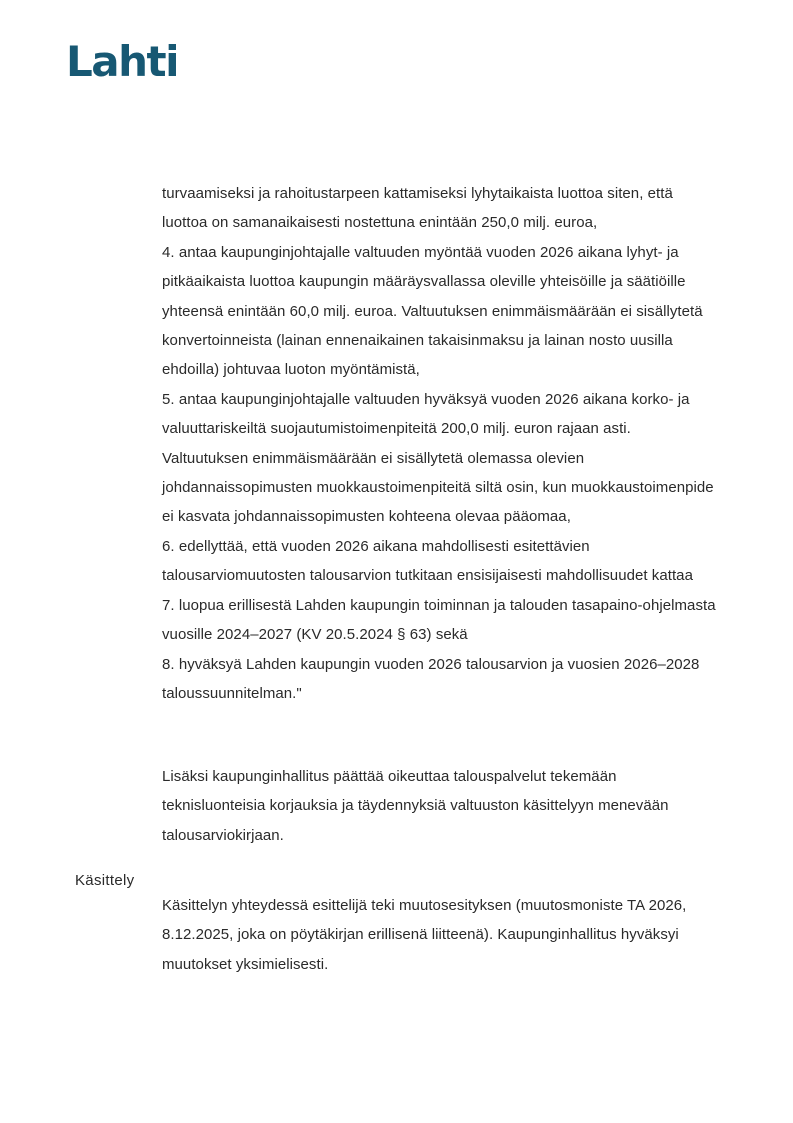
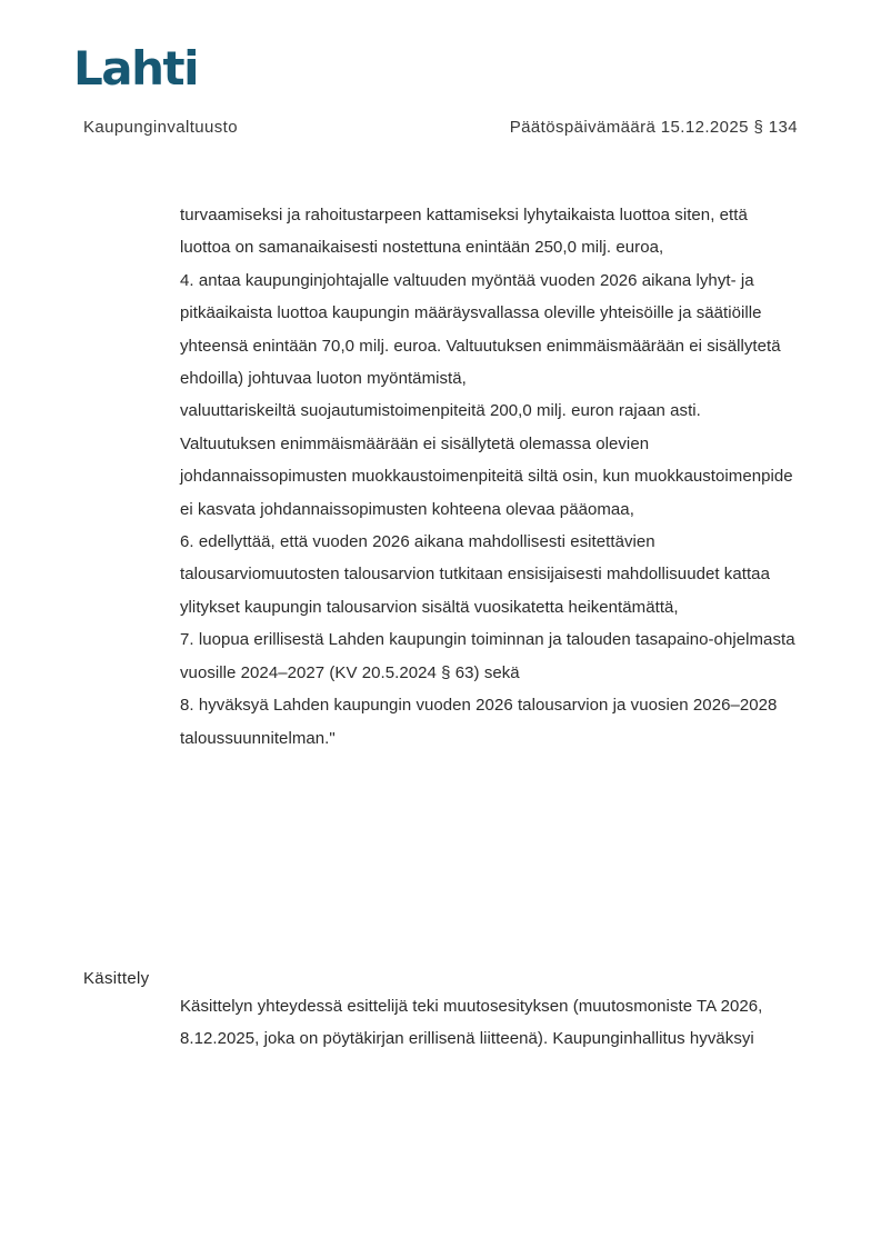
  Lahti
+ Kaupunginvaltuusto
+ Päätöspäivämäärä 15.12.2025 § 134
  turvaamiseksi ja rahoitustarpeen kattamiseksi lyhytaikaista luottoa siten, että
  luottoa on samanaikaisesti nostettuna enintään 250,0 milj. euroa,
  4. antaa kaupunginjohtajalle valtuuden myöntää vuoden 2026 aikana lyhyt- ja
  pitkäaikaista luottoa kaupungin määräysvallassa oleville yhteisöille ja säätiöille
- yhteensä enintään 60,0 milj. euroa. Valtuutuksen enimmäismäärään ei sisällytetä
+ yhteensä enintään 70,0 milj. euroa. Valtuutuksen enimmäismäärään ei sisällytetä
- konvertoinneista (lainan ennenaikainen takaisinmaksu ja lainan nosto uusilla
  ehdoilla) johtuvaa luoton myöntämistä,
- 5. antaa kaupunginjohtajalle valtuuden hyväksyä vuoden 2026 aikana korko- ja
  valuuttariskeiltä suojautumistoimenpiteitä 200,0 milj. euron rajaan asti.
  Valtuutuksen enimmäismäärään ei sisällytetä olemassa olevien
  johdannaissopimusten muokkaustoimenpiteitä siltä osin, kun muokkaustoimenpide
  ei kasvata johdannaissopimusten kohteena olevaa pääomaa,
  6. edellyttää, että vuoden 2026 aikana mahdollisesti esitettävien
  talousarviomuutosten talousarvion tutkitaan ensisijaisesti mahdollisuudet kattaa
+ ylitykset kaupungin talousarvion sisältä vuosikatetta heikentämättä,
  7. luopua erillisestä Lahden kaupungin toiminnan ja talouden tasapaino-ohjelmasta
  vuosille 2024–2027 (KV 20.5.2024 § 63) sekä
  8. hyväksyä Lahden kaupungin vuoden 2026 talousarvion ja vuosien 2026–2028
  taloussuunnitelman."
- Lisäksi kaupunginhallitus päättää oikeuttaa talouspalvelut tekemään
- teknisluonteisia korjauksia ja täydennyksiä valtuuston käsittelyyn menevään
- talousarviokirjaan.
  Käsittely
  Käsittelyn yhteydessä esittelijä teki muutosesityksen (muutosmoniste TA 2026,
  8.12.2025, joka on pöytäkirjan erillisenä liitteenä). Kaupunginhallitus hyväksyi
- muutokset yksimielisesti.
